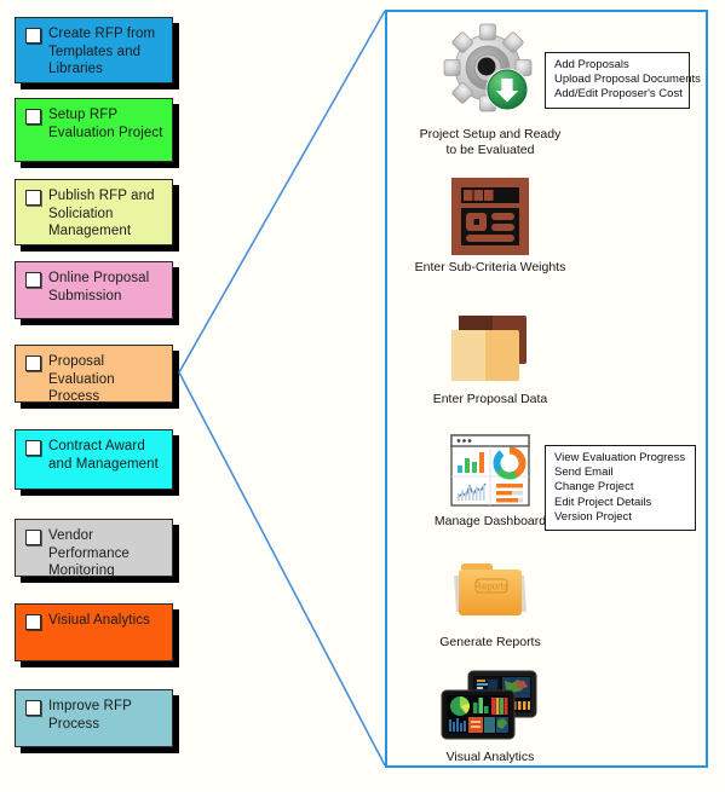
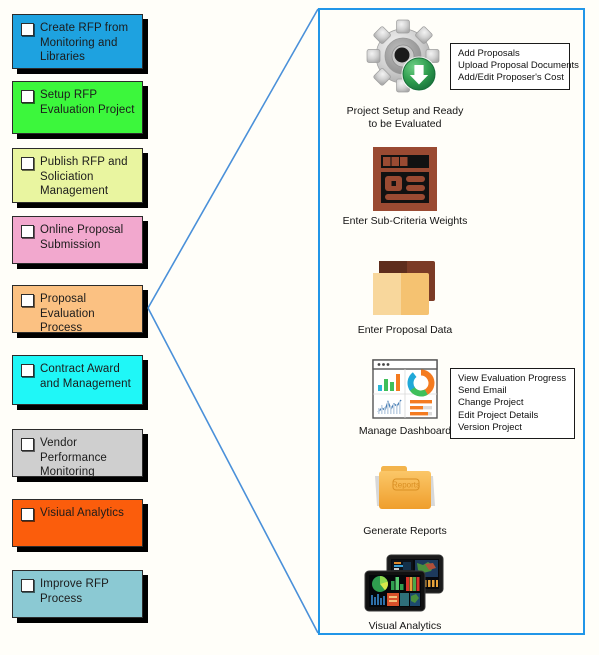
- Create RFP from Templates and Libraries
+ Create RFP from Monitoring and Libraries
  Setup RFP Evaluation Project
  Publish RFP and Soliciation Management
  Online Proposal Submission
  Proposal Evaluation Process
  Contract Award and Management
  Vendor Performance Monitoring
  Visiual Analytics
  Improve RFP Process
  Project Setup and Ready
  to be Evaluated
  Enter Sub-Criteria Weights
  Enter Proposal Data
  Add Proposals
  Upload Proposal Documents
  Add/Edit Proposer's Cost
  Manage Dashboard
  View Evaluation Progress
  Send Email
  Change Project
  Edit Project Details
  Version Project
  Reports
  Generate Reports
  Visual Analytics
